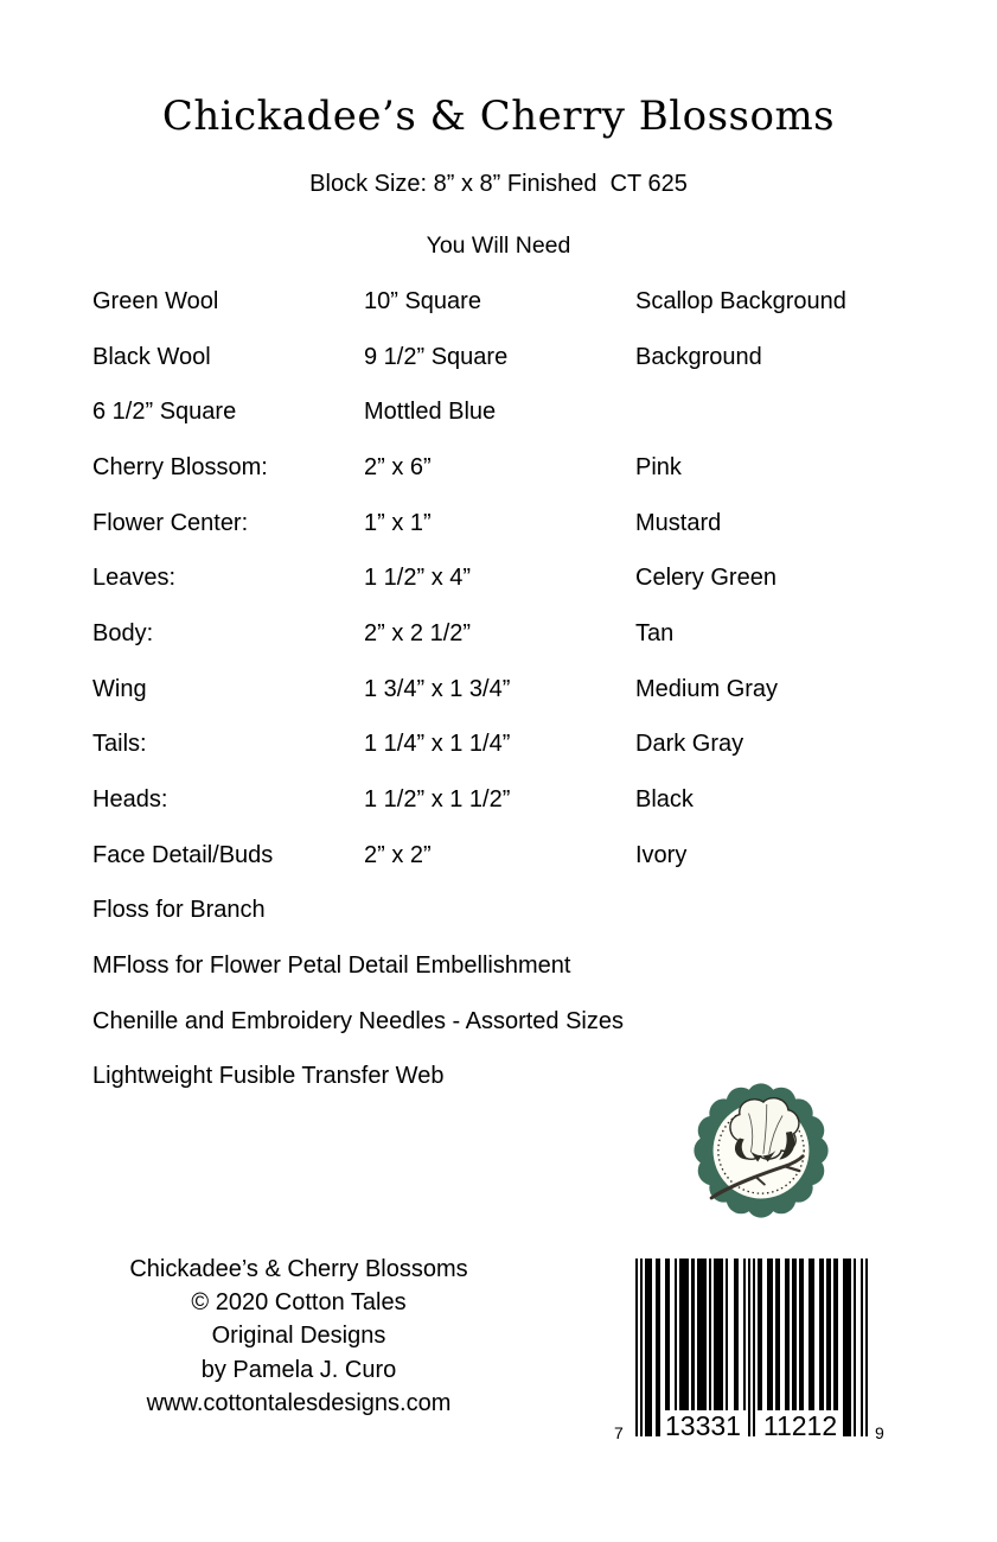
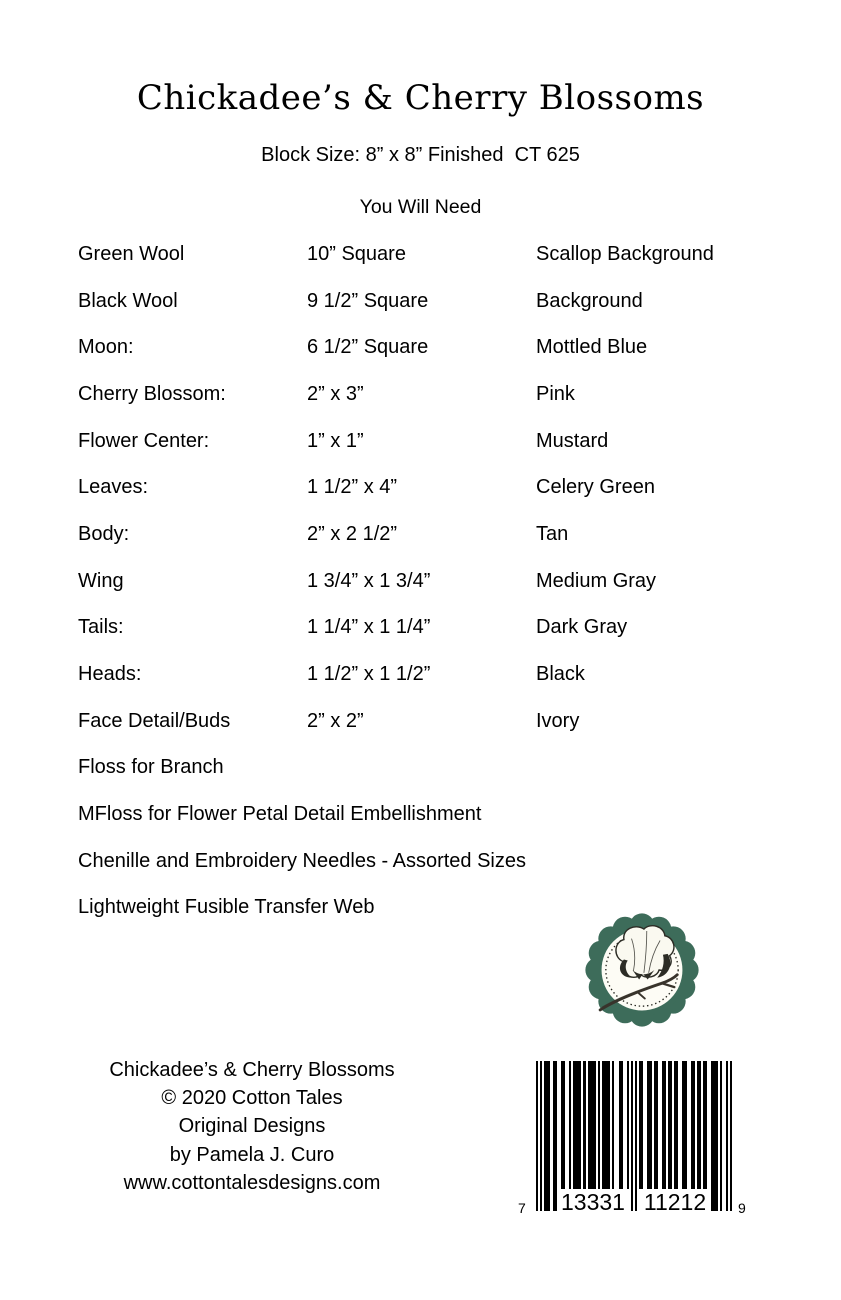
  Chickadee’s & Cherry Blossoms
  Block Size: 8” x 8” Finished CT 625
  You Will Need
  Green Wool
  10” Square
  Scallop Background
  Black Wool
  9 1/2” Square
  Background
+ Moon:
  6 1/2” Square
  Mottled Blue
  Cherry Blossom:
- 2” x 6”
+ 2” x 3”
  Pink
  Flower Center:
  1” x 1”
  Mustard
  Leaves:
  1 1/2” x 4”
  Celery Green
  Body:
  2” x 2 1/2”
  Tan
  Wing
  1 3/4” x 1 3/4”
  Medium Gray
  Tails:
  1 1/4” x 1 1/4”
  Dark Gray
  Heads:
  1 1/2” x 1 1/2”
  Black
  Face Detail/Buds
  2” x 2”
  Ivory
  Floss for Branch
  MFloss for Flower Petal Detail Embellishment
  Chenille and Embroidery Needles - Assorted Sizes
  Lightweight Fusible Transfer Web
  Chickadee’s & Cherry Blossoms
  © 2020 Cotton Tales
  Original Designs
  by Pamela J. Curo
  www.cottontalesdesigns.com
  7
  13331
  11212
  9
